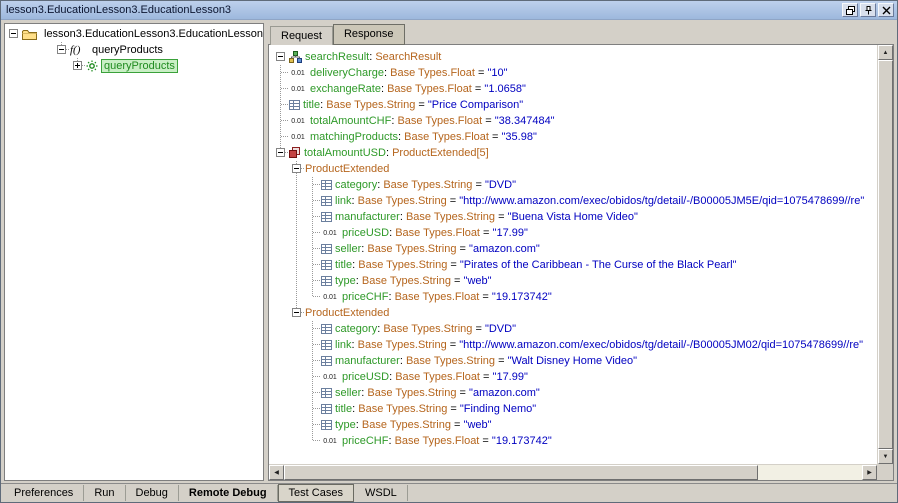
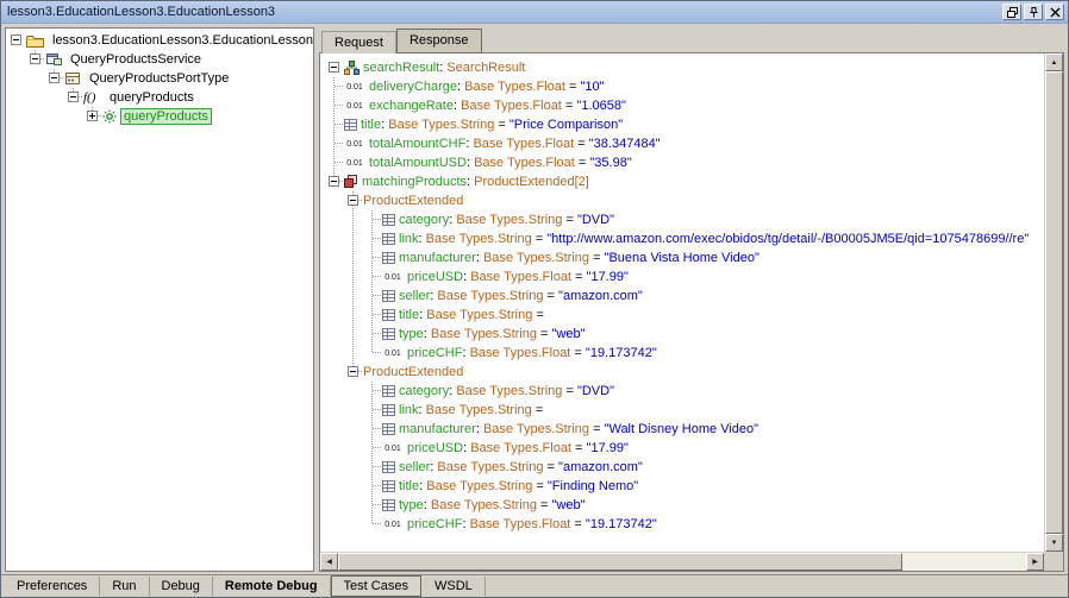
  lesson3.EducationLesson3.EducationLesson3
  lesson3.EducationLesson3.EducationLesson
+ QueryProductsService
+ QueryProductsPortType
  f()
  queryProducts
  queryProducts
  Request
  Response
  searchResult
  :
  SearchResult
  deliveryCharge
  :
  Base Types.Float
  =
  "10"
  exchangeRate
  :
  Base Types.Float
  =
  "1.0658"
  title
  :
  Base Types.String
  =
  "Price Comparison"
  totalAmountCHF
  :
  Base Types.Float
  =
  "38.347484"
- matchingProducts
+ totalAmountUSD
  :
  Base Types.Float
  =
  "35.98"
- totalAmountUSD
+ matchingProducts
  :
- ProductExtended[5]
+ ProductExtended[2]
  ProductExtended
  category
  :
  Base Types.String
  =
  "DVD"
  link
  :
  Base Types.String
  =
  "http://www.amazon.com/exec/obidos/tg/detail/-/B00005JM5E/qid=1075478699//re"
  manufacturer
  :
  Base Types.String
  =
  "Buena Vista Home Video"
  priceUSD
  :
  Base Types.Float
  =
  "17.99"
  seller
  :
  Base Types.String
  =
  "amazon.com"
  title
  :
  Base Types.String
  =
- "Pirates of the Caribbean - The Curse of the Black Pearl"
  type
  :
  Base Types.String
  =
  "web"
  priceCHF
  :
  Base Types.Float
  =
  "19.173742"
  ProductExtended
  category
  :
  Base Types.String
  =
  "DVD"
  link
  :
  Base Types.String
  =
- "http://www.amazon.com/exec/obidos/tg/detail/-/B00005JM02/qid=1075478699//re"
  manufacturer
  :
  Base Types.String
  =
  "Walt Disney Home Video"
  priceUSD
  :
  Base Types.Float
  =
  "17.99"
  seller
  :
  Base Types.String
  =
  "amazon.com"
  title
  :
  Base Types.String
  =
  "Finding Nemo"
  type
  :
  Base Types.String
  =
  "web"
  priceCHF
  :
  Base Types.Float
  =
  "19.173742"
  Preferences
  Run
  Debug
  Remote Debug
  Test Cases
  WSDL
